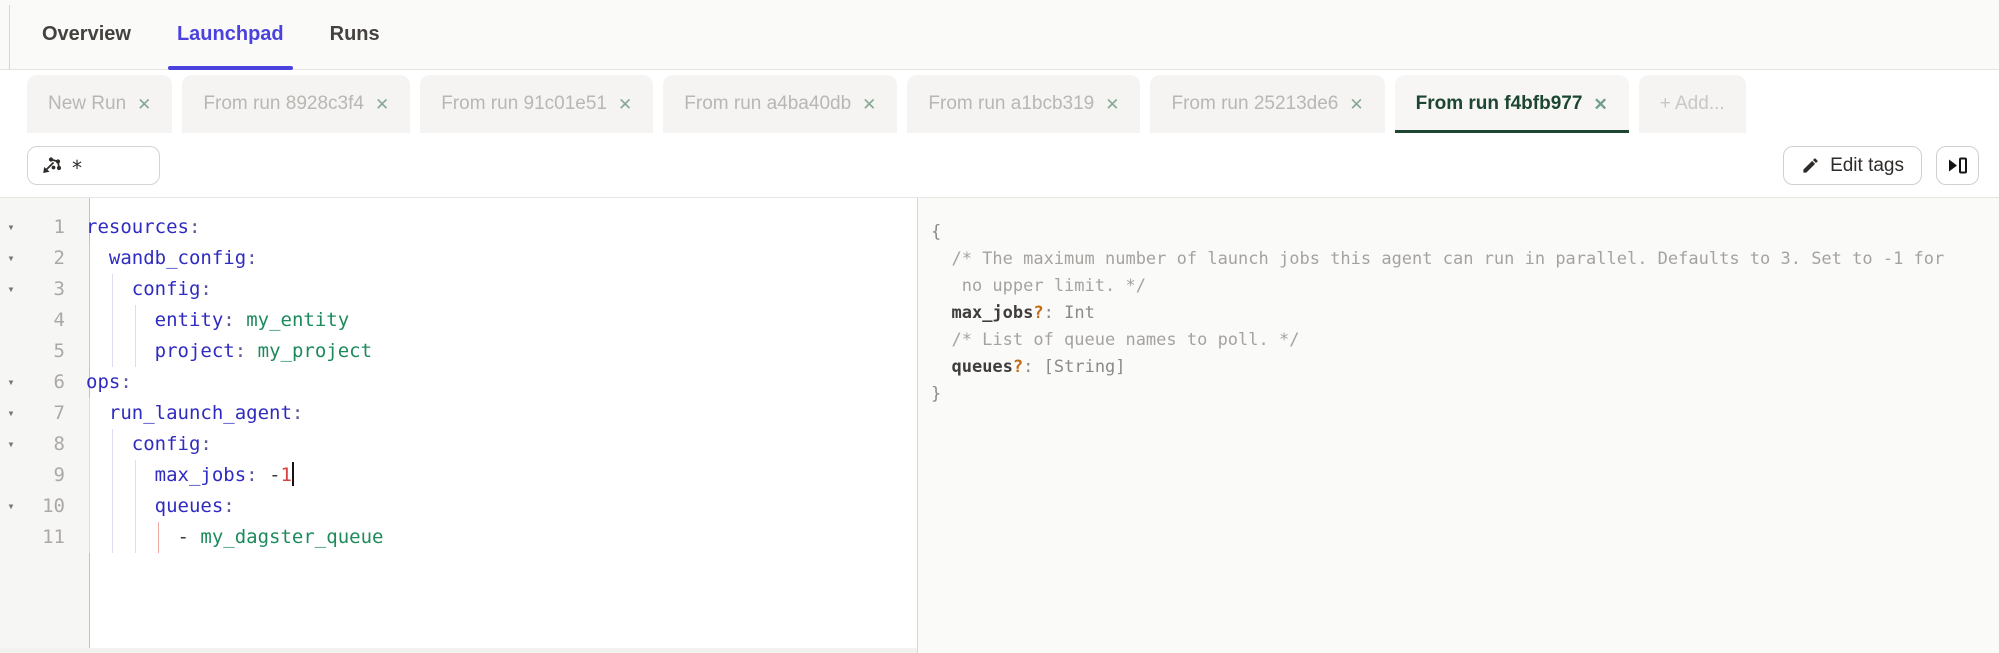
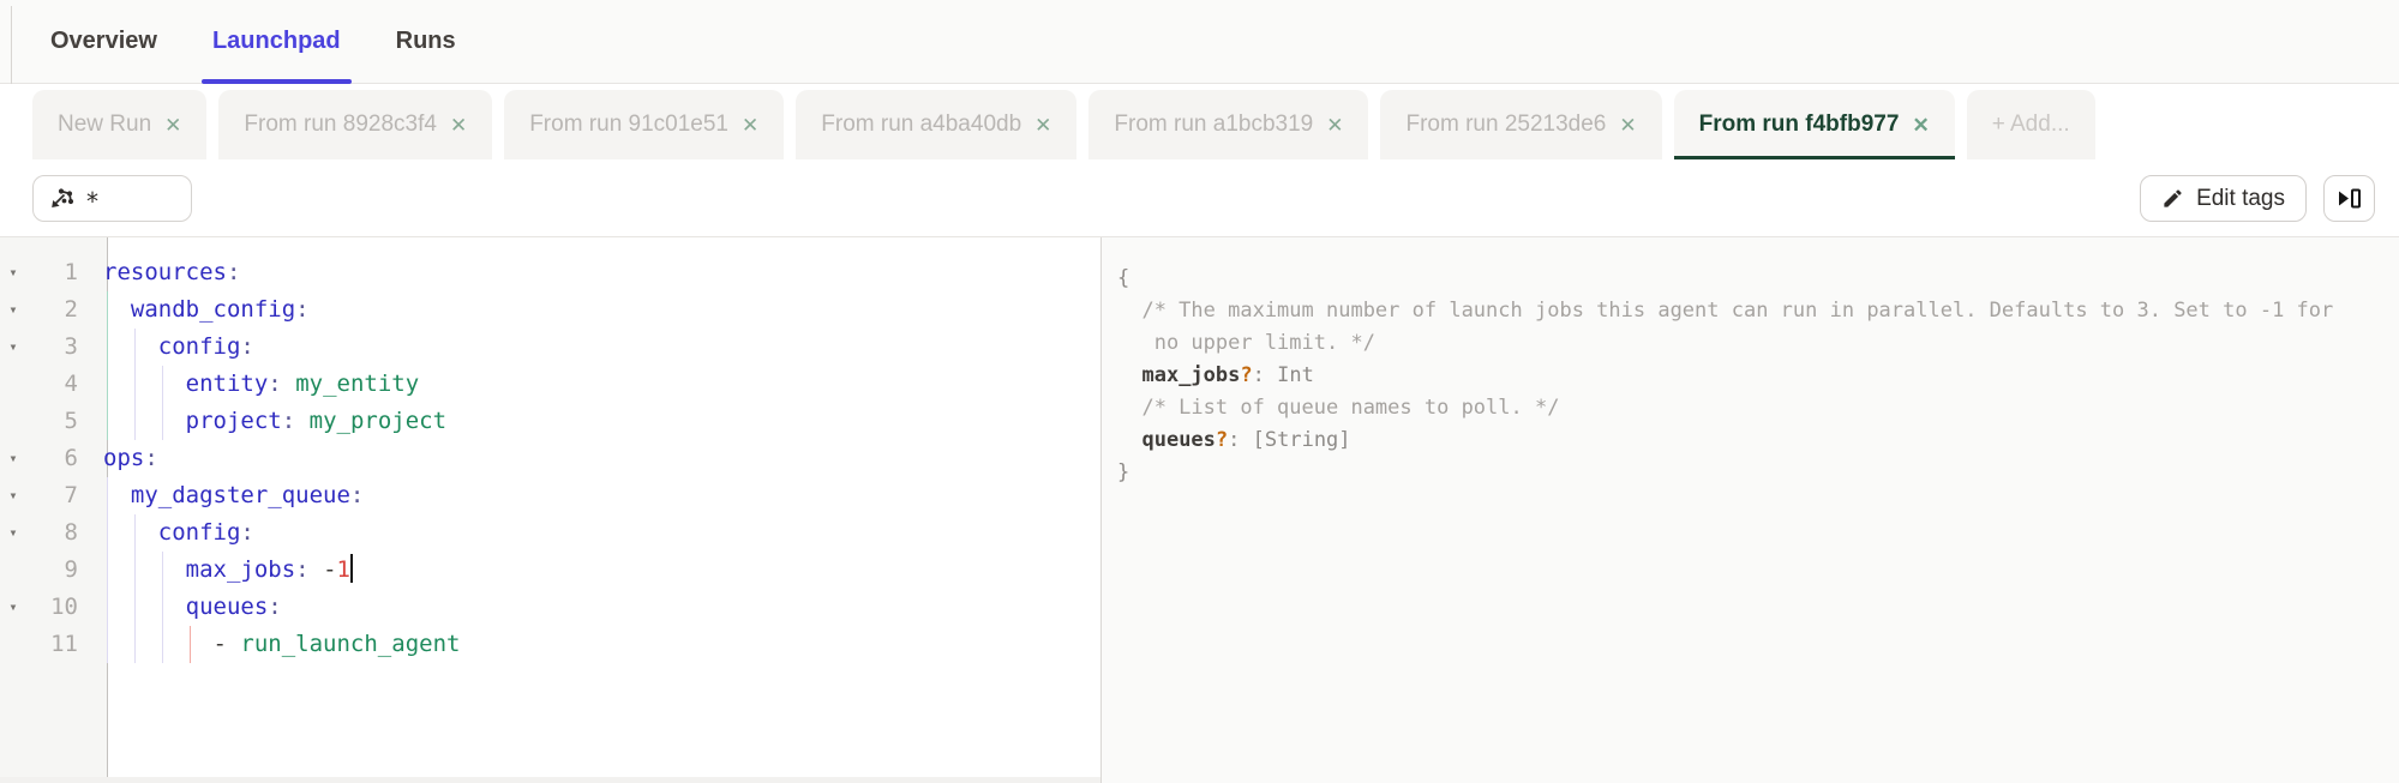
  Overview
  Launchpad
  Runs
  New Run
  ✕
  From run 8928c3f4
  ✕
  From run 91c01e51
  ✕
  From run a4ba40db
  ✕
  From run a1bcb319
  ✕
  From run 25213de6
  ✕
  From run f4bfb977
  ✕
  + Add...
  *
  Edit tags
  ▾
  1
  resources:
  ▾
  2
  wandb_config:
  ▾
  3
  config:
  4
  entity: my_entity
  5
  project: my_project
  ▾
  6
  ops:
  ▾
  7
- run_launch_agent:
+ my_dagster_queue:
  ▾
  8
  config:
  9
  max_jobs: -1
  ▾
  10
  queues:
  11
- - my_dagster_queue
+ - run_launch_agent
  {
  /* The maximum number of launch jobs this agent can run in parallel. Defaults to 3. Set to -1 for
  no upper limit. */
  max_jobs?: Int
  /* List of queue names to poll. */
  queues?: [String]
  }
